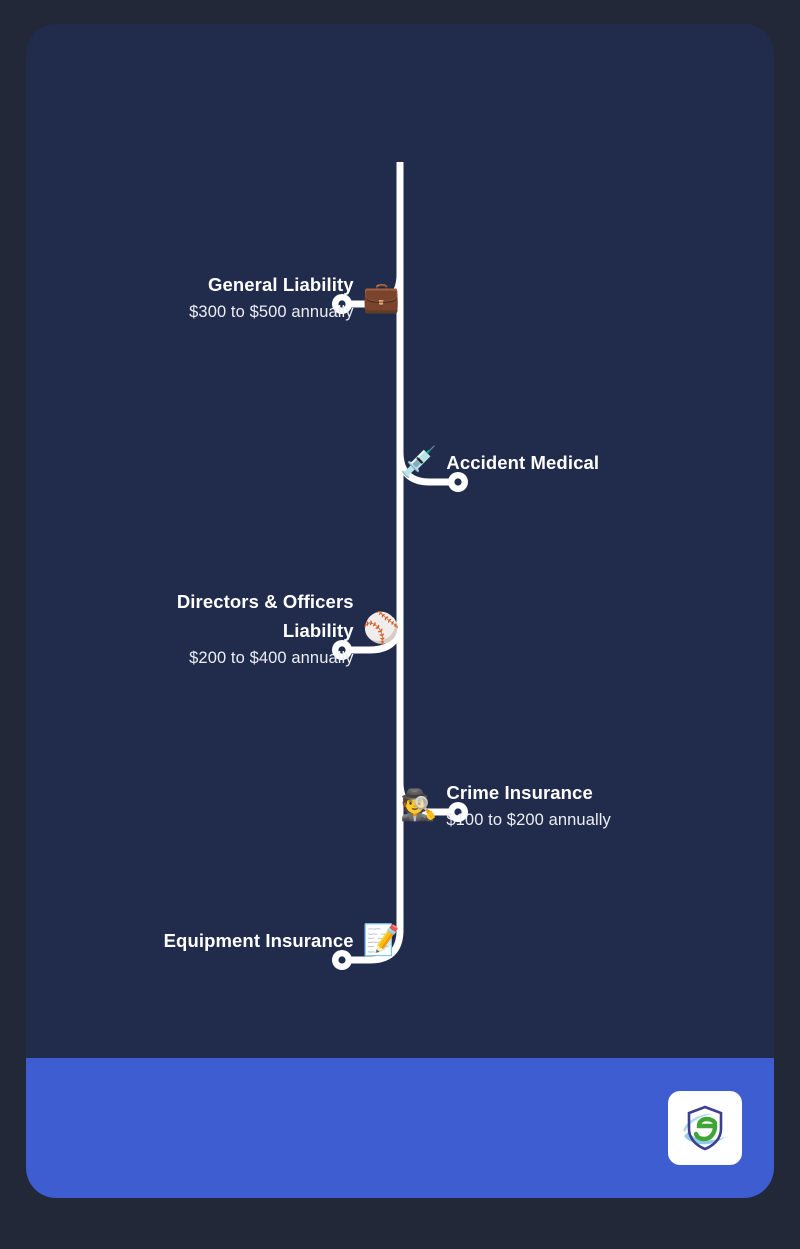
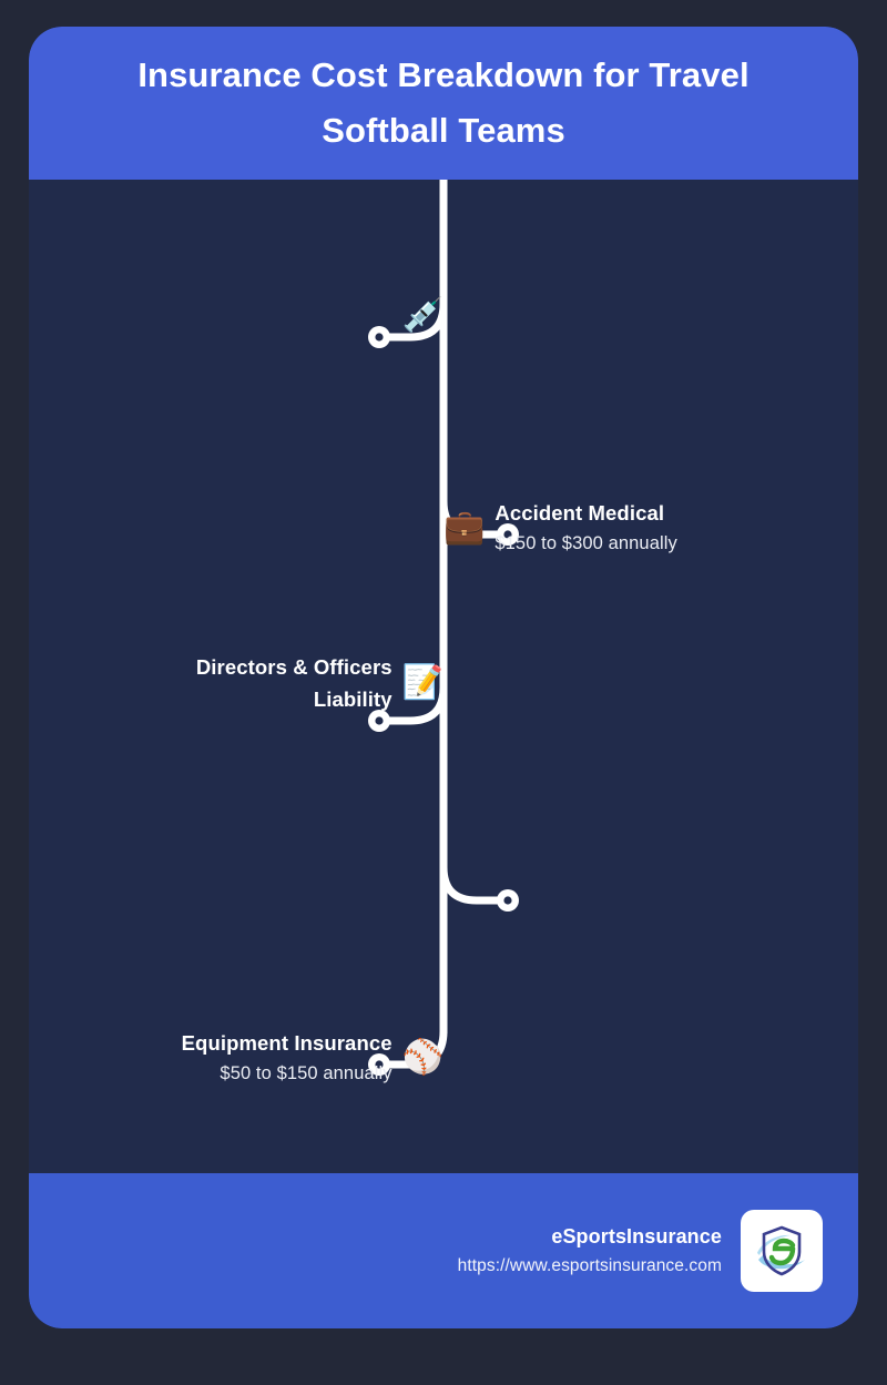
+ Insurance Cost Breakdown for Travel Softball Teams
- 💼
+ 💉
- General Liability
- $300 to $500 annually
- 💉
+ 💼
  Accident Medical
+ $150 to $300 annually
- ⚾
+ 📝
  Directors & Officers Liability
- $200 to $400 annually
- 🕵️
- Crime Insurance
- $100 to $200 annually
- 📝
+ ⚾
  Equipment Insurance
+ $50 to $150 annually
+ eSportsInsurance
+ https://www.esportsinsurance.com
